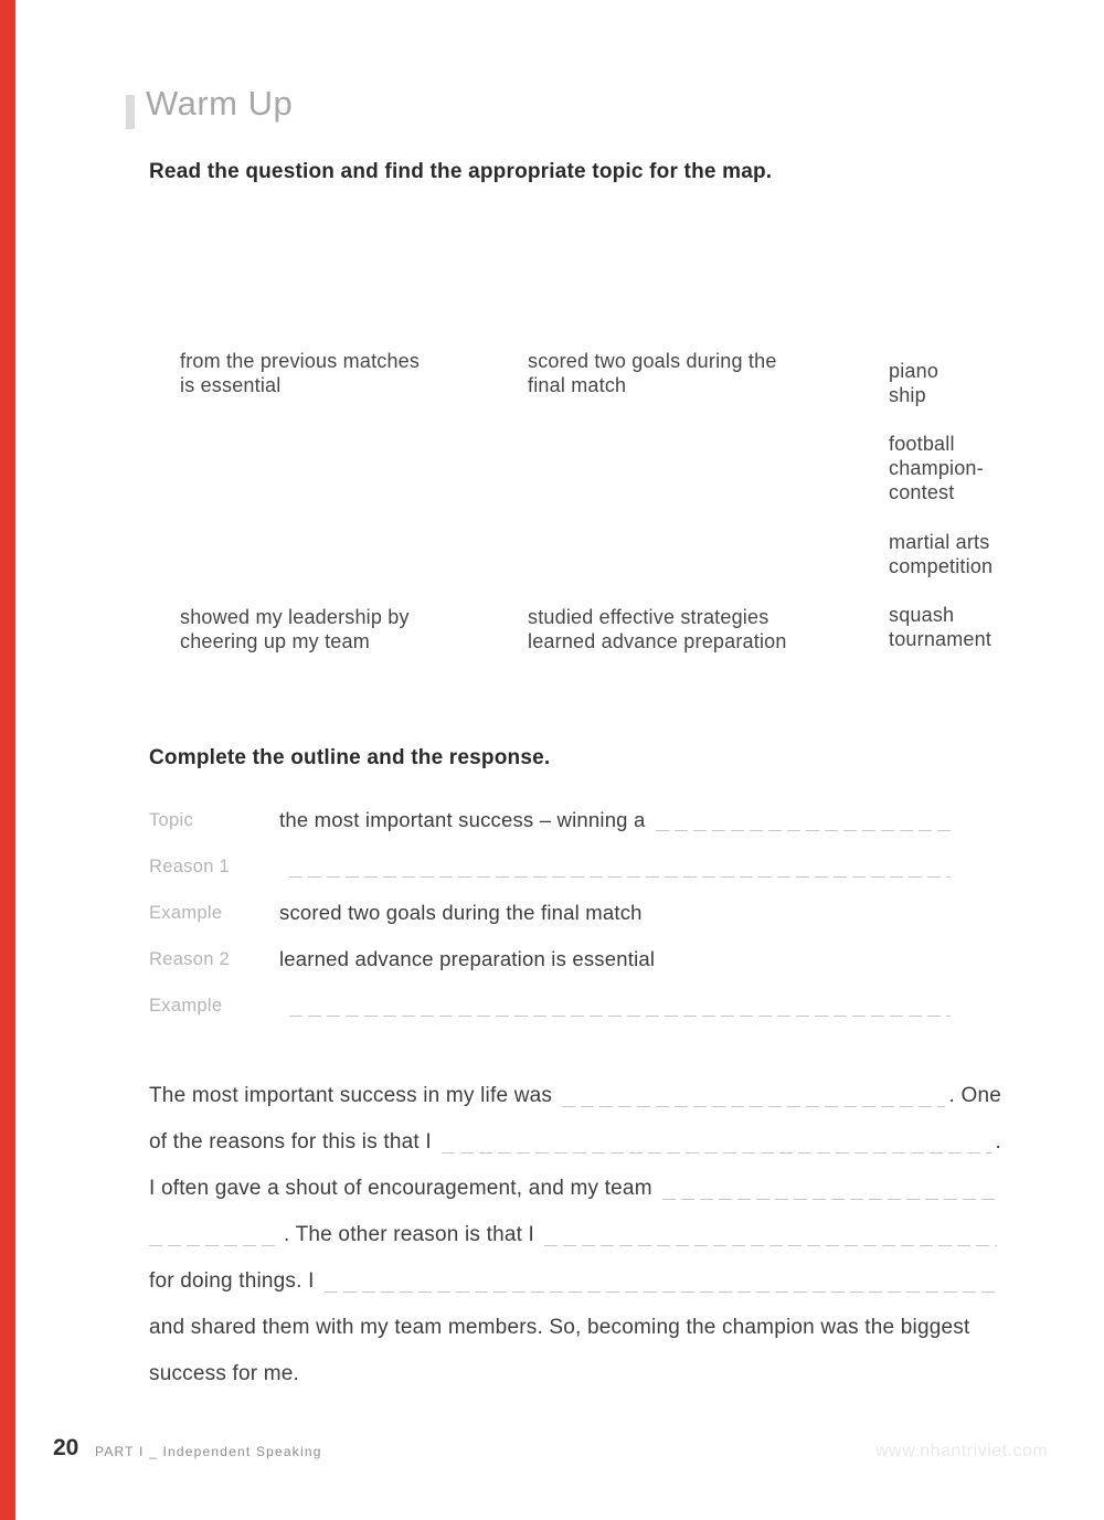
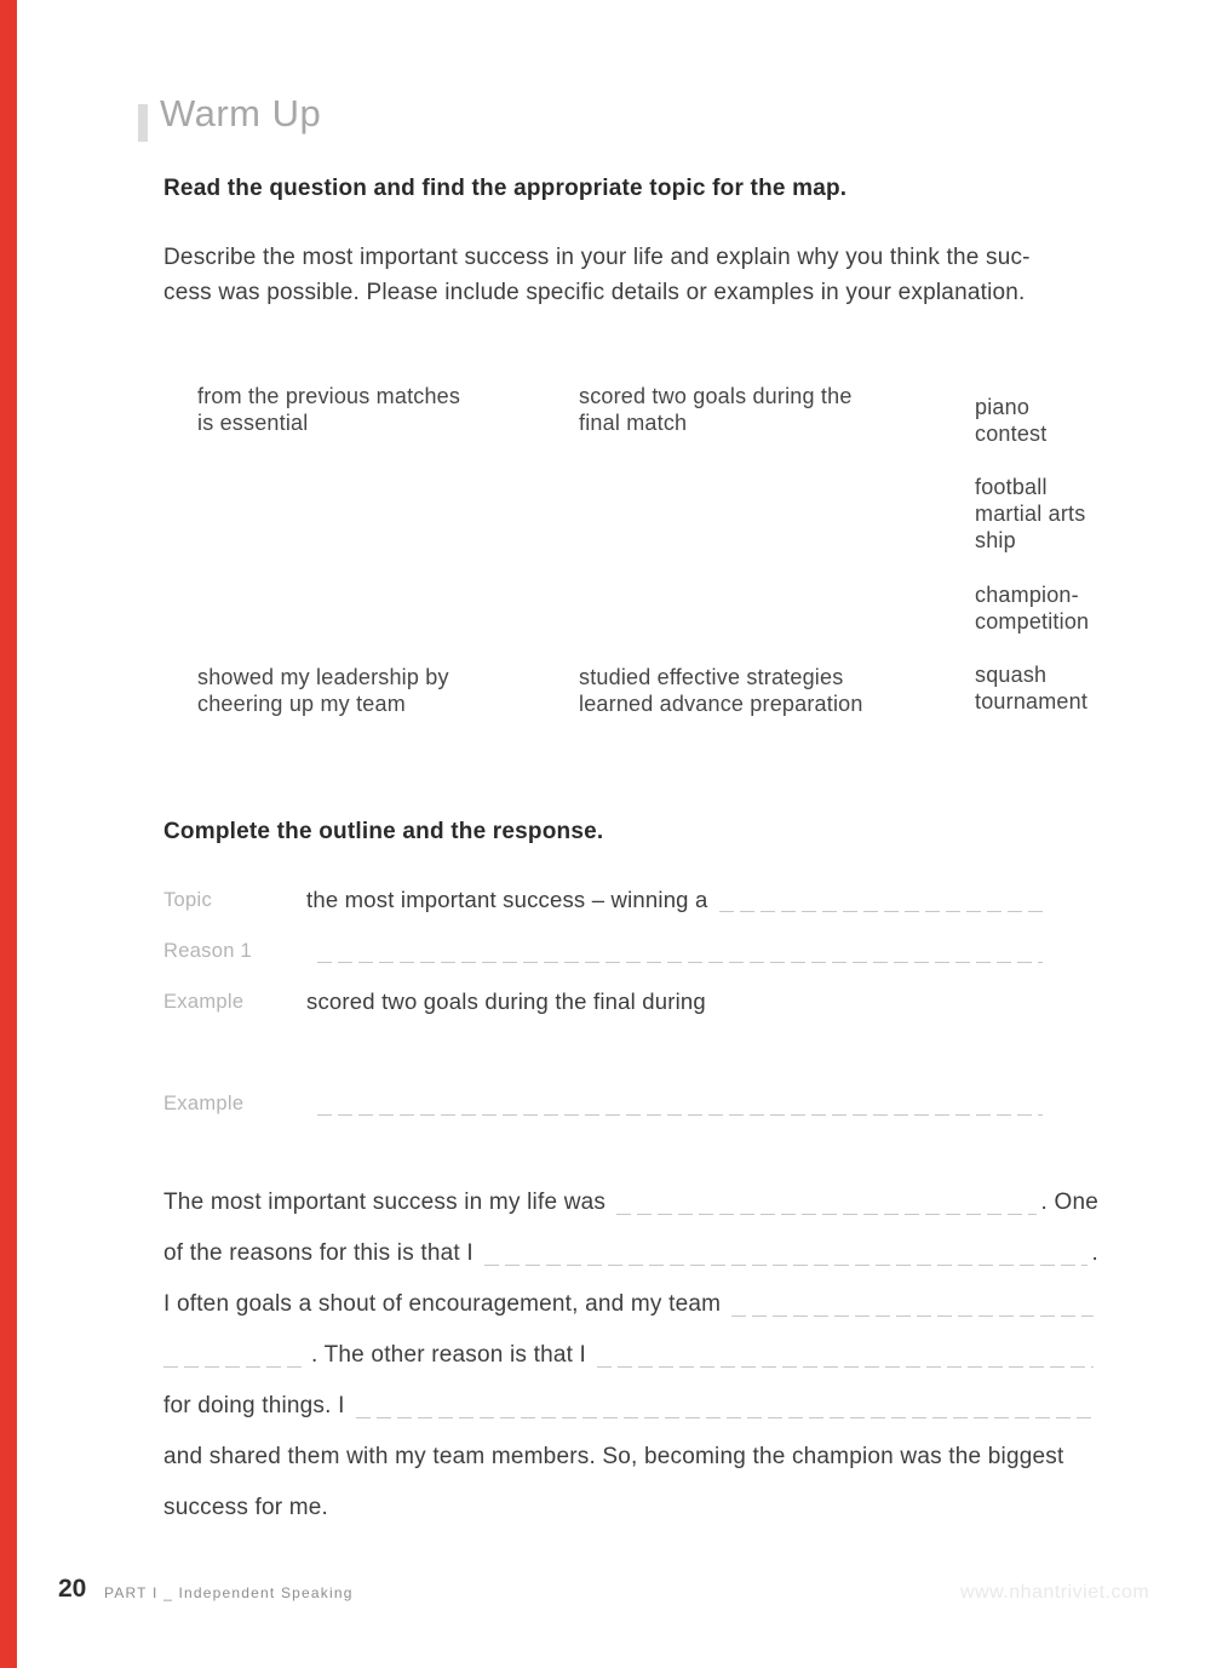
  Warm Up
  Read the question and find the appropriate topic for the map.
+ Describe the most important success in your life and explain why you think the suc-
+ cess was possible. Please include specific details or examples in your explanation.
  from the previous matches
  is essential
  scored two goals during the
  final match
  showed my leadership by
  cheering up my team
  studied effective strategies
  learned advance preparation
  piano
- ship
+ contest
  football
- champion-
+ martial arts
- contest
+ ship
- martial arts
+ champion-
  competition
  squash
  tournament
  Complete the outline and the response.
  Topic
  the most important success – winning a
  Reason 1
  Example
- scored two goals during the final match
+ scored two goals during the final during
- Reason 2
- learned advance preparation is essential
  Example
  The most important success in my life was
  . One
  of the reasons for this is that I
  .
- I often gave a shout of encouragement, and my team
+ I often goals a shout of encouragement, and my team
  . The other reason is that I
  for doing things. I
  and shared them with my team members. So, becoming the champion was the biggest
  success for me.
  20
  PART I _ Independent Speaking
